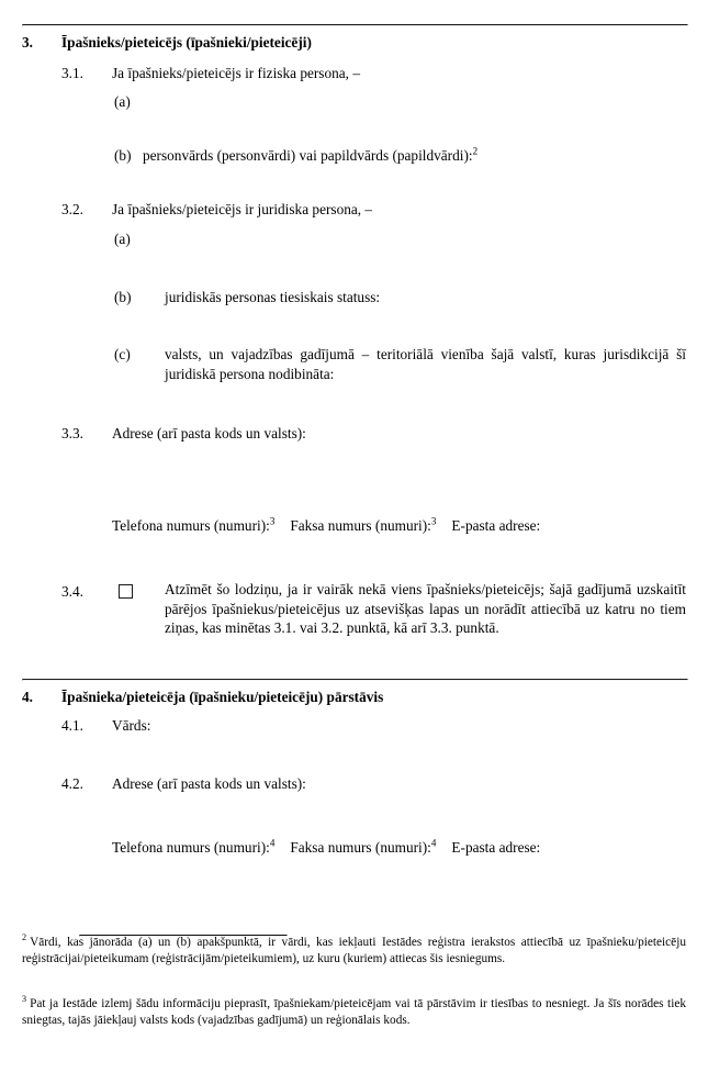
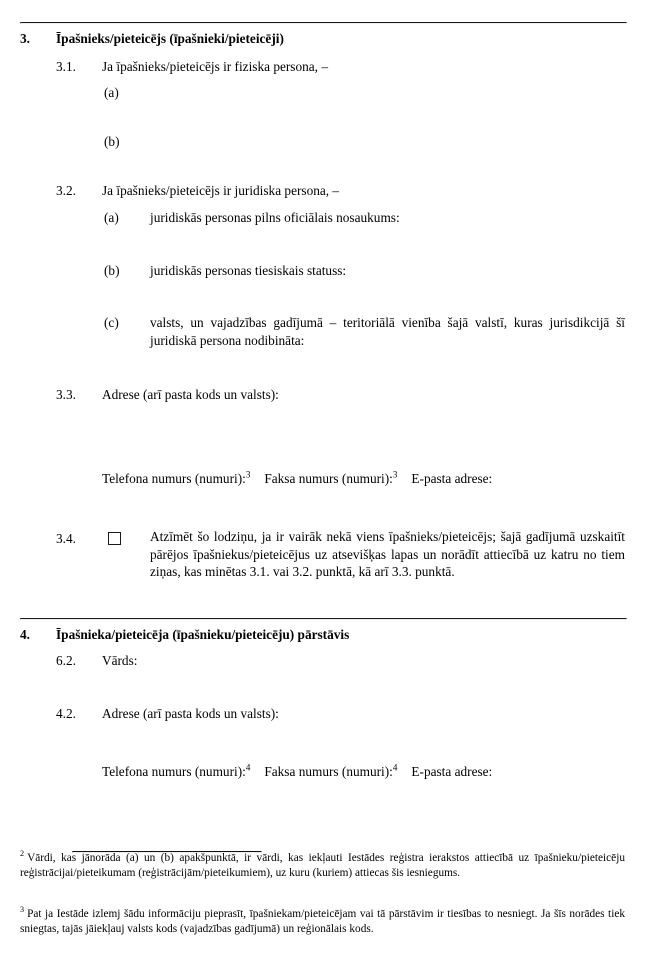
  3.
  Īpašnieks/pieteicējs (īpašnieki/pieteicēji)
  3.1.
  Ja īpašnieks/pieteicējs ir fiziska persona, –
  (a)
  (b)
- personvārds (personvārdi) vai papildvārds (papildvārdi):2
  3.2.
  Ja īpašnieks/pieteicējs ir juridiska persona, –
  (a)
+ juridiskās personas pilns oficiālais nosaukums:
  (b)
  juridiskās personas tiesiskais statuss:
  (c)
  valsts, un vajadzības gadījumā – teritoriālā vienība šajā valstī, kuras jurisdikcijā šī juridiskā persona nodibināta:
  3.3.
  Adrese (arī pasta kods un valsts):
  Telefona numurs (numuri):3 Faksa numurs (numuri):3 E-pasta adrese:
  3.4.
  Atzīmēt šo lodziņu, ja ir vairāk nekā viens īpašnieks/pieteicējs; šajā gadījumā uzskaitīt pārējos īpašniekus/pieteicējus uz atsevišķas lapas un norādīt attiecībā uz katru no tiem ziņas, kas minētas 3.1. vai 3.2. punktā, kā arī 3.3. punktā.
  4.
  Īpašnieka/pieteicēja (īpašnieku/pieteicēju) pārstāvis
- 4.1.
+ 6.2.
  Vārds:
  4.2.
  Adrese (arī pasta kods un valsts):
  Telefona numurs (numuri):4 Faksa numurs (numuri):4 E-pasta adrese:
  2 Vārdi, kas jānorāda (a) un (b) apakšpunktā, ir vārdi, kas iekļauti Iestādes reģistra ierakstos attiecībā uz īpašnieku/pieteicēju reģistrācijai/pieteikumam (reģistrācijām/pieteikumiem), uz kuru (kuriem) attiecas šis iesniegums.
  3 Pat ja Iestāde izlemj šādu informāciju pieprasīt, īpašniekam/pieteicējam vai tā pārstāvim ir tiesības to nesniegt. Ja šīs norādes tiek sniegtas, tajās jāiekļauj valsts kods (vajadzības gadījumā) un reģionālais kods.
